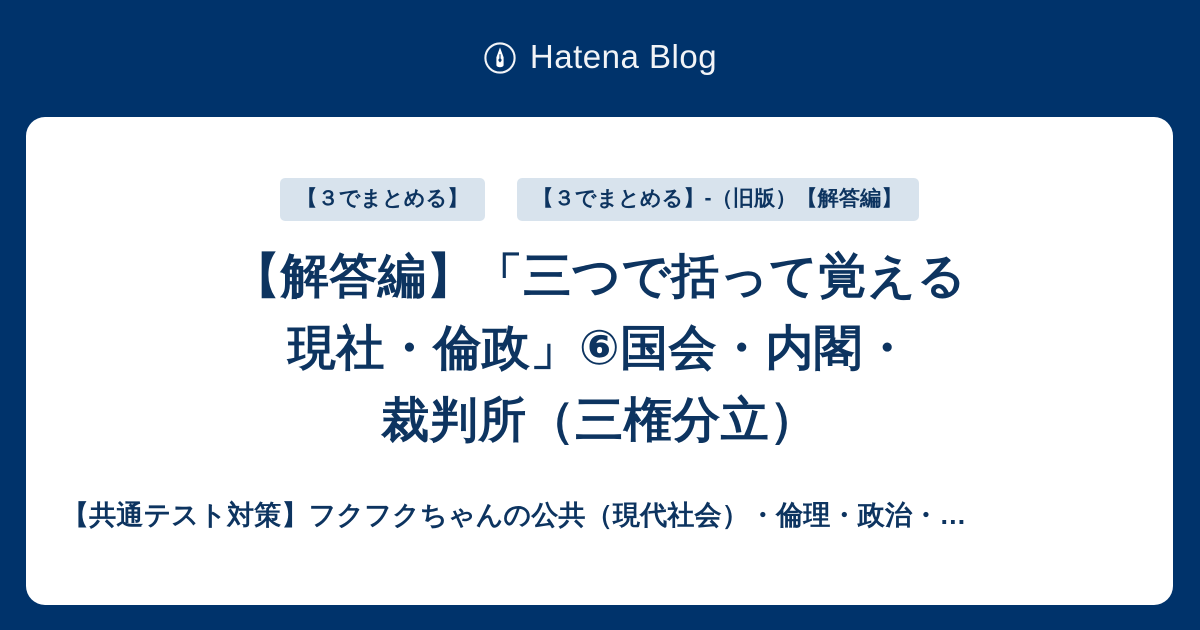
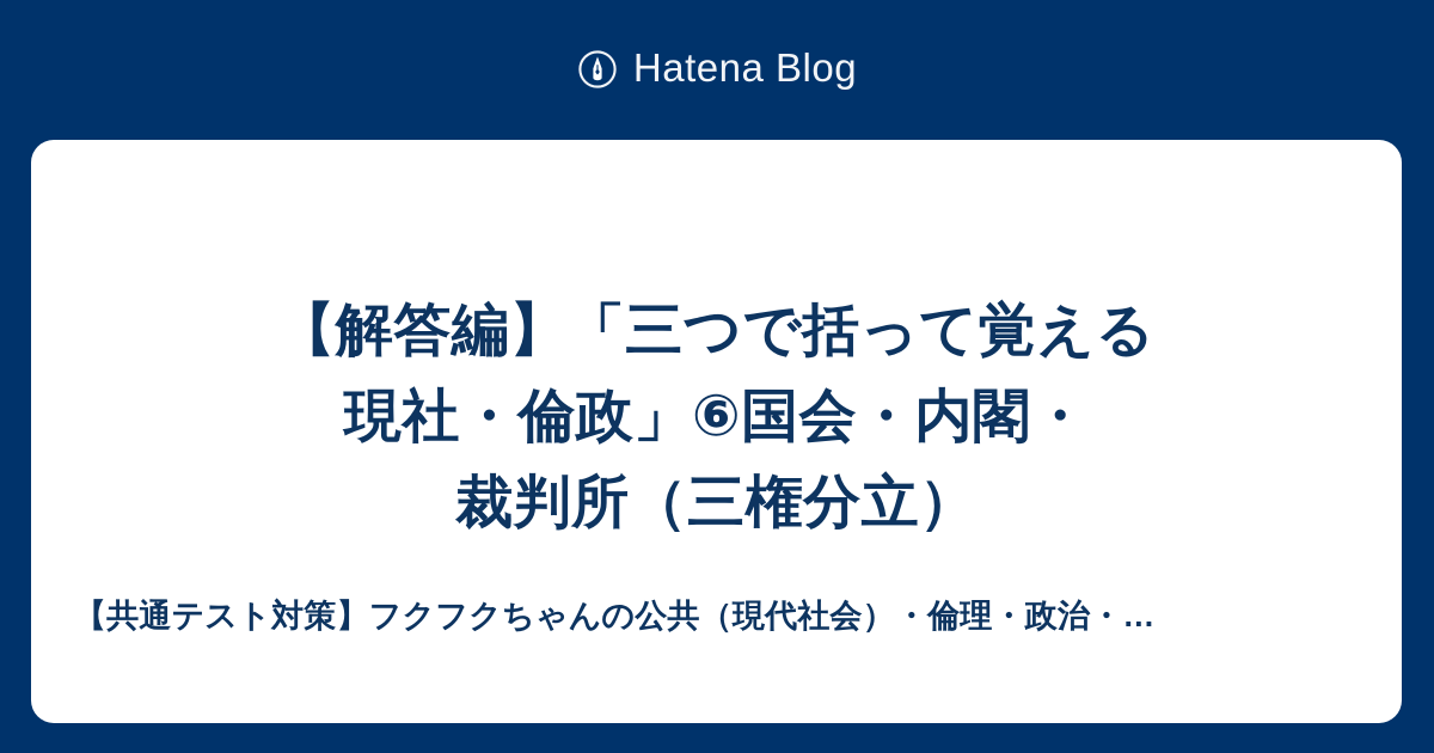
  Hatena Blog
- 【３でまとめる】
- 【３でまとめる】-（旧版）【解答編】
  【解答編】「三つで括って覚える
  現社・倫政」⑥国会・内閣・
  裁判所（三権分立）
  【共通テスト対策】フクフクちゃんの公共（現代社会）・倫理・政治・…
